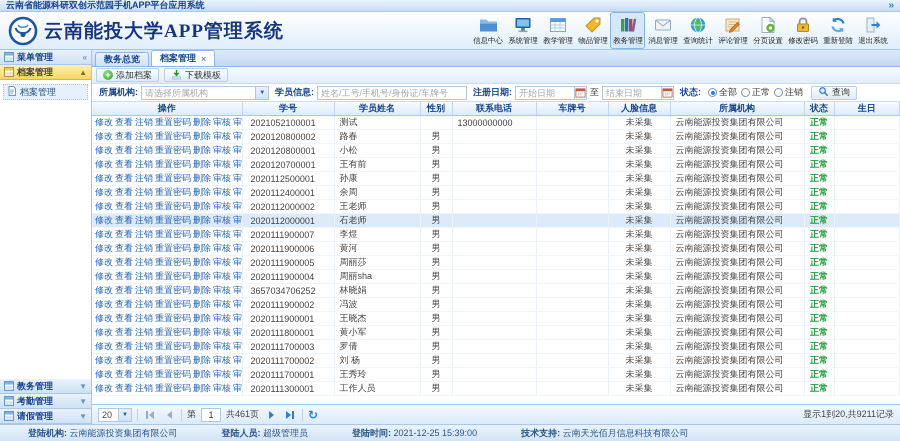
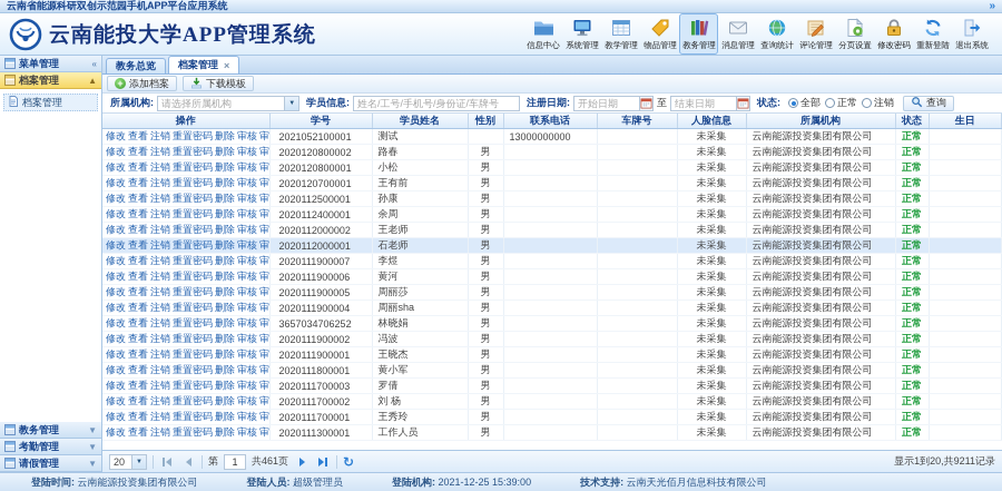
  云南省能源科研双创示范园手机APP平台应用系统
  »
  云南能投大学APP管理系统
  信息中心
  系统管理
  教学管理
  物品管理
  教务管理
  消息管理
  查询统计
  评论管理
  分页设置
  修改密码
  重新登陆
  退出系统
  菜单管理
  «
  档案管理
  ▲
  档案管理
  教务管理
  ▼
  考勤管理
  ▼
  请假管理
  ▼
  教务总览
  档案管理
  ×
  +
  添加档案
  下载模板
  所属机构:
  请选择所属机构
  学员信息:
  姓名/工号/手机号/身份证/车牌号
  注册日期:
  开始日期
  至
  结束日期
  状态:
  全部
  正常
  注销
  查询
  操作	学号	学员姓名	性别	联系电话	车牌号	人脸信息	所属机构	状态	生日
  修改 查看 注销 重置密码 删除 审核 审	2021052100001	测试		13000000000		未采集	云南能源投资集团有限公司	正常
  修改 查看 注销 重置密码 删除 审核 审	2020120800002	路春	男			未采集	云南能源投资集团有限公司	正常
  修改 查看 注销 重置密码 删除 审核 审	2020120800001	小松	男			未采集	云南能源投资集团有限公司	正常
  修改 查看 注销 重置密码 删除 审核 审	2020120700001	王有前	男			未采集	云南能源投资集团有限公司	正常
  修改 查看 注销 重置密码 删除 审核 审	2020112500001	孙康	男			未采集	云南能源投资集团有限公司	正常
  修改 查看 注销 重置密码 删除 审核 审	2020112400001	余周	男			未采集	云南能源投资集团有限公司	正常
  修改 查看 注销 重置密码 删除 审核 审	2020112000002	王老师	男			未采集	云南能源投资集团有限公司	正常
  修改 查看 注销 重置密码 删除 审核 审	2020112000001	石老师	男			未采集	云南能源投资集团有限公司	正常
  修改 查看 注销 重置密码 删除 审核 审	2020111900007	李煜	男			未采集	云南能源投资集团有限公司	正常
  修改 查看 注销 重置密码 删除 审核 审	2020111900006	黄河	男			未采集	云南能源投资集团有限公司	正常
  修改 查看 注销 重置密码 删除 审核 审	2020111900005	周丽莎	男			未采集	云南能源投资集团有限公司	正常
  修改 查看 注销 重置密码 删除 审核 审	2020111900004	周丽sha	男			未采集	云南能源投资集团有限公司	正常
  修改 查看 注销 重置密码 删除 审核 审	3657034706252	林晓娟	男			未采集	云南能源投资集团有限公司	正常
  修改 查看 注销 重置密码 删除 审核 审	2020111900002	冯波	男			未采集	云南能源投资集团有限公司	正常
  修改 查看 注销 重置密码 删除 审核 审	2020111900001	王晓杰	男			未采集	云南能源投资集团有限公司	正常
  修改 查看 注销 重置密码 删除 审核 审	2020111800001	黄小军	男			未采集	云南能源投资集团有限公司	正常
  修改 查看 注销 重置密码 删除 审核 审	2020111700003	罗倩	男			未采集	云南能源投资集团有限公司	正常
  修改 查看 注销 重置密码 删除 审核 审	2020111700002	刘 杨	男			未采集	云南能源投资集团有限公司	正常
  修改 查看 注销 重置密码 删除 审核 审	2020111700001	王秀玲	男			未采集	云南能源投资集团有限公司	正常
  修改 查看 注销 重置密码 删除 审核 审	2020111300001	工作人员	男			未采集	云南能源投资集团有限公司	正常
  20
  第
  1
  共461页
  ↻
  显示1到20,共9211记录
- 登陆机构: 云南能源投资集团有限公司
+ 登陆时间: 云南能源投资集团有限公司
  登陆人员: 超级管理员
- 登陆时间: 2021-12-25 15:39:00
+ 登陆机构: 2021-12-25 15:39:00
  技术支持: 云南天光佰月信息科技有限公司
